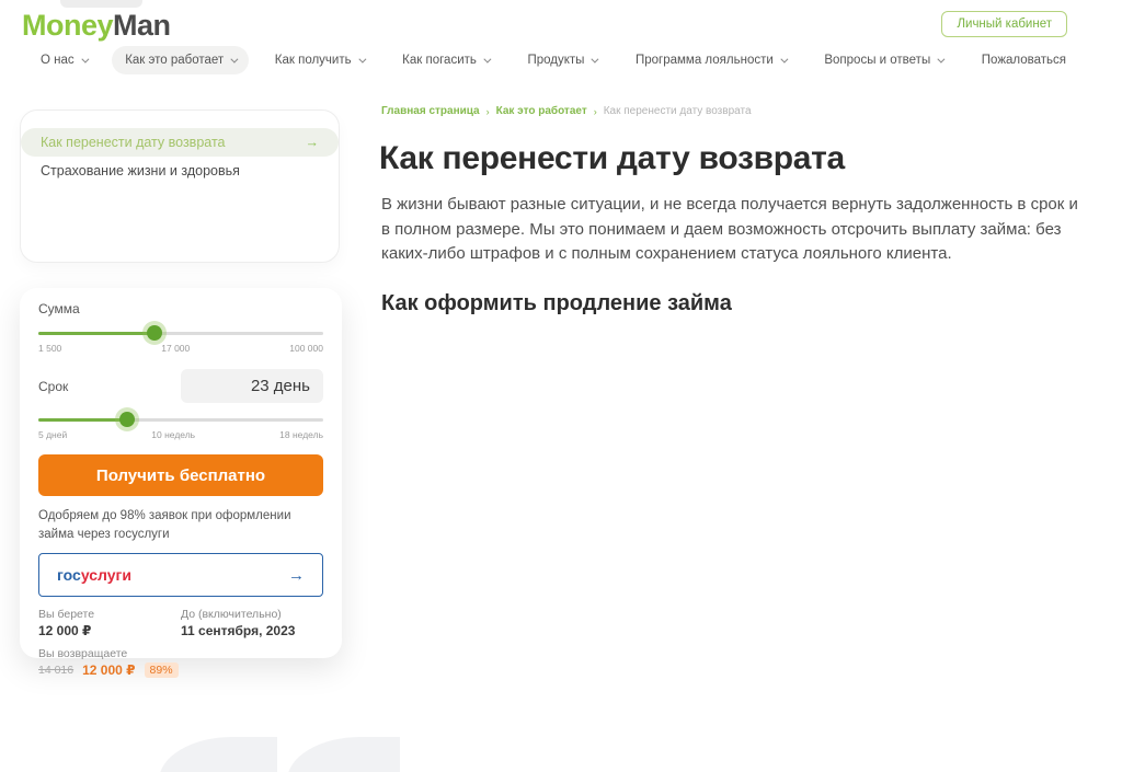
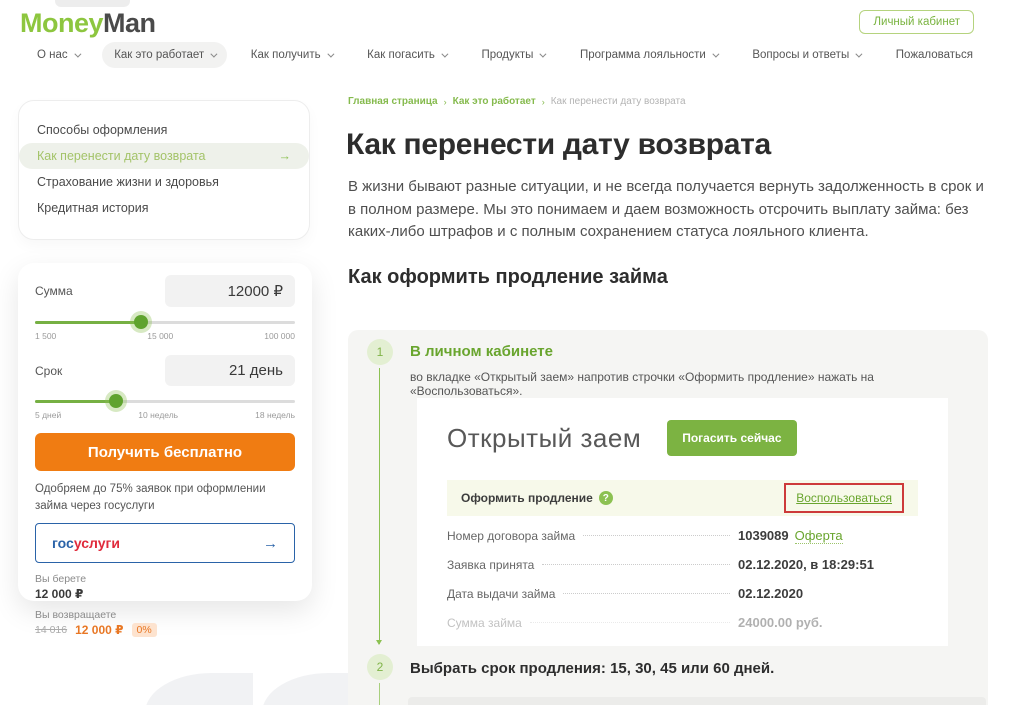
  MoneyMan
  Личный кабинет
  О нас
  Как это работает
  Как получить
  Как погасить
  Продукты
  Программа лояльности
  Вопросы и ответы
  Пожаловаться
+ Способы оформления
  Как перенести дату возврата
  →
  Страхование жизни и здоровья
+ Кредитная история
  Сумма
+ 12000 ₽
  1 500
- 17 000
+ 15 000
  100 000
  Срок
- 23 день
+ 21 день
  5 дней
  10 недель
  18 недель
  Получить бесплатно
- Одобряем до 98% заявок при оформлении займа через госуслуги
+ Одобряем до 75% заявок при оформлении займа через госуслуги
  госуслуги
  →
  Вы берете
  12 000 ₽
- До (включительно)
- 11 сентября, 2023
  Вы возвращаете
  14 016
  12 000 ₽
- 89%
+ 0%
  Главная страница
  ›
  Как это работает
  ›
  Как перенести дату возврата
  Как перенести дату возврата
  В жизни бывают разные ситуации, и не всегда получается вернуть задолженность в срок и в полном размере. Мы это понимаем и даем возможность отсрочить выплату займа: без каких-либо штрафов и с полным сохранением статуса лояльного клиента.
  Как оформить продление займа
+ 1
+ В личном кабинете
+ во вкладке «Открытый заем» напротив строчки «Оформить продление» нажать на «Воспользоваться».
+ Открытый заем
+ Погасить сейчас
+ Оформить продление
+ ?
+ Воспользоваться
+ Номер договора займа
+ 1039089 Оферта
+ Заявка принята
+ 02.12.2020, в 18:29:51
+ Дата выдачи займа
+ 02.12.2020
+ Сумма займа
+ 24000.00 руб.
+ 2
+ Выбрать срок продления: 15, 30, 45 или 60 дней.
